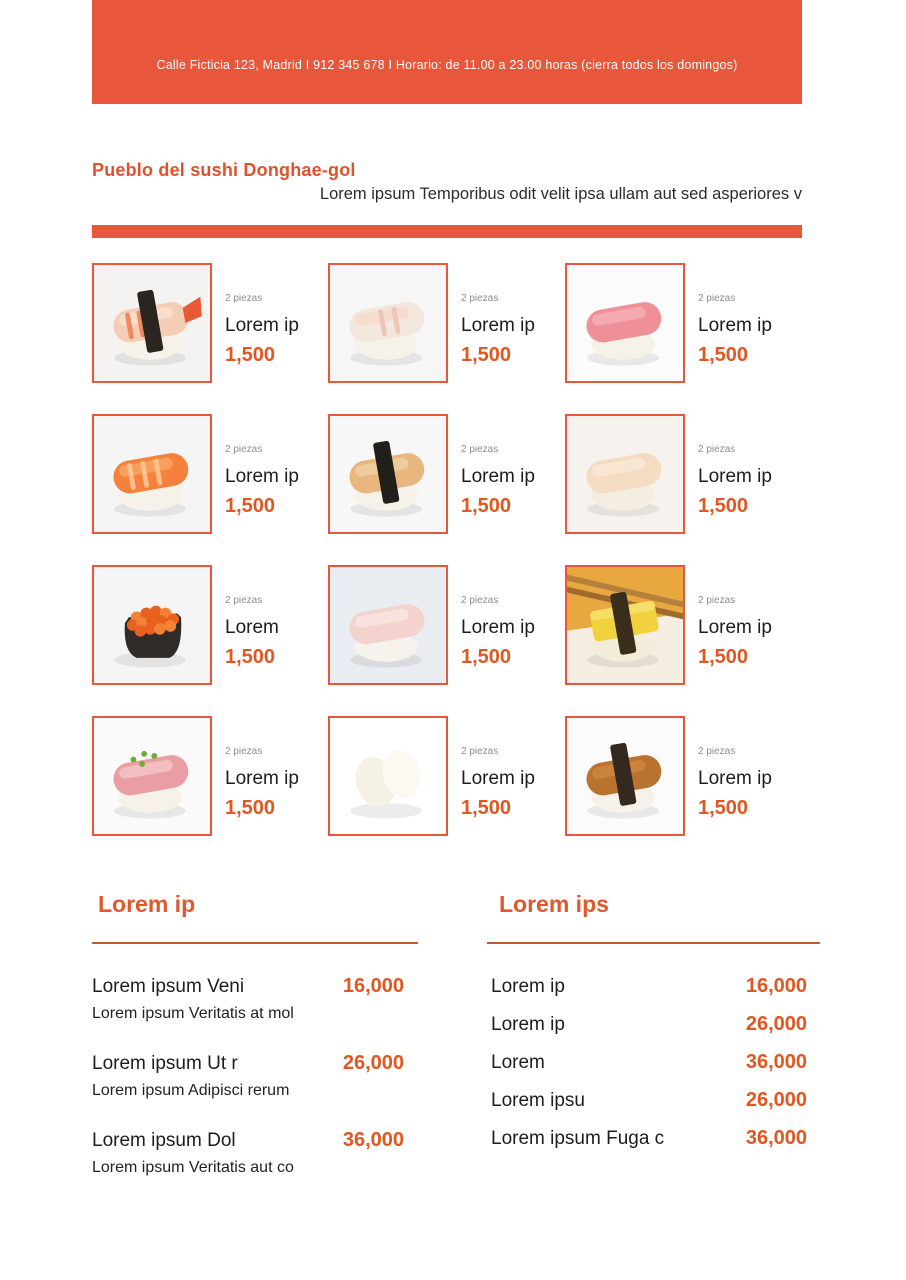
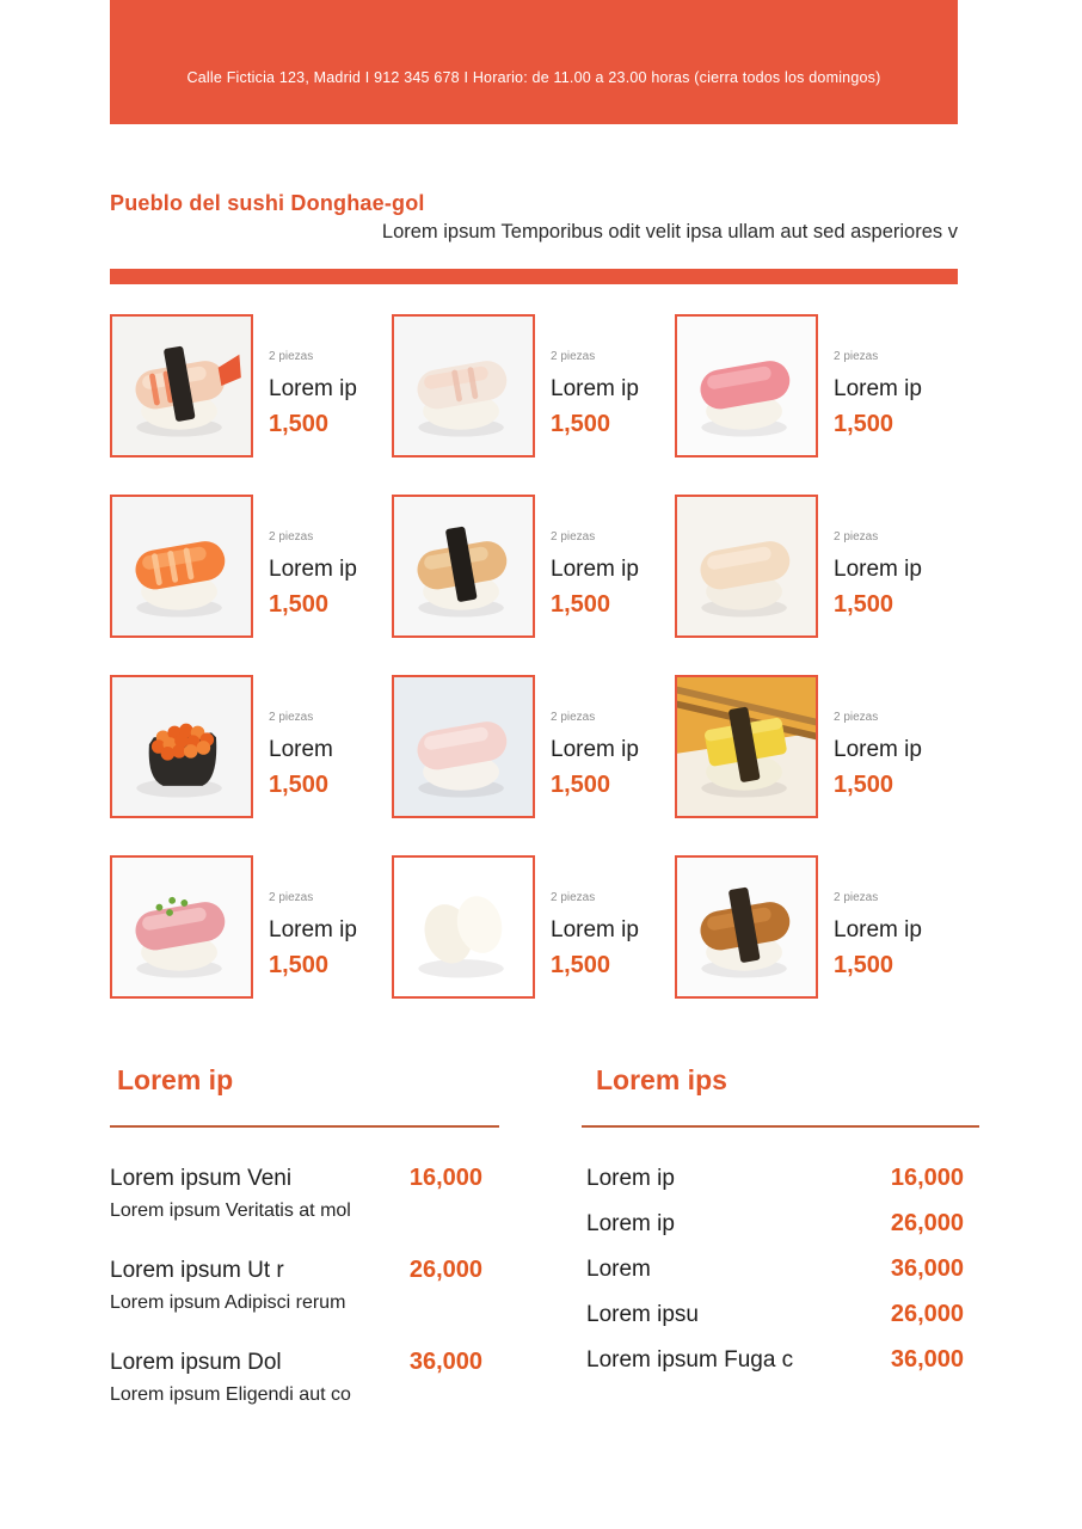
  Calle Ficticia 123, Madrid I 912 345 678 I Horario: de 11.00 a 23.00 horas (cierra todos los domingos)
  Pueblo del sushi Donghae-gol
  Lorem ipsum Temporibus odit velit ipsa ullam aut sed asperiores v
  2 piezas
  Lorem ip
  1,500
  2 piezas
  Lorem ip
  1,500
  2 piezas
  Lorem ip
  1,500
  2 piezas
  Lorem ip
  1,500
  2 piezas
  Lorem ip
  1,500
  2 piezas
  Lorem ip
  1,500
  2 piezas
  Lorem
  1,500
  2 piezas
  Lorem ip
  1,500
  2 piezas
  Lorem ip
  1,500
  2 piezas
  Lorem ip
  1,500
  2 piezas
  Lorem ip
  1,500
  2 piezas
  Lorem ip
  1,500
  Lorem ip
  Lorem ipsum Veni
  16,000
  Lorem ipsum Veritatis at mol
  Lorem ipsum Ut r
  26,000
  Lorem ipsum Adipisci rerum
  Lorem ipsum Dol
  36,000
- Lorem ipsum Veritatis aut co
+ Lorem ipsum Eligendi aut co
  Lorem ips
  Lorem ip
  16,000
  Lorem ip
  26,000
  Lorem
  36,000
  Lorem ipsu
  26,000
  Lorem ipsum Fuga c
  36,000
